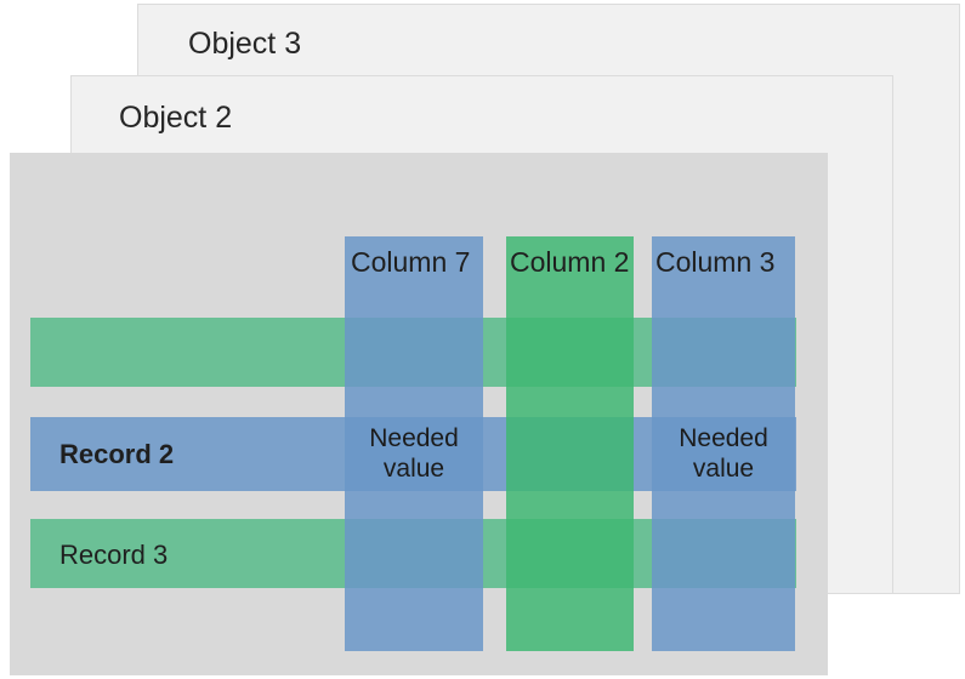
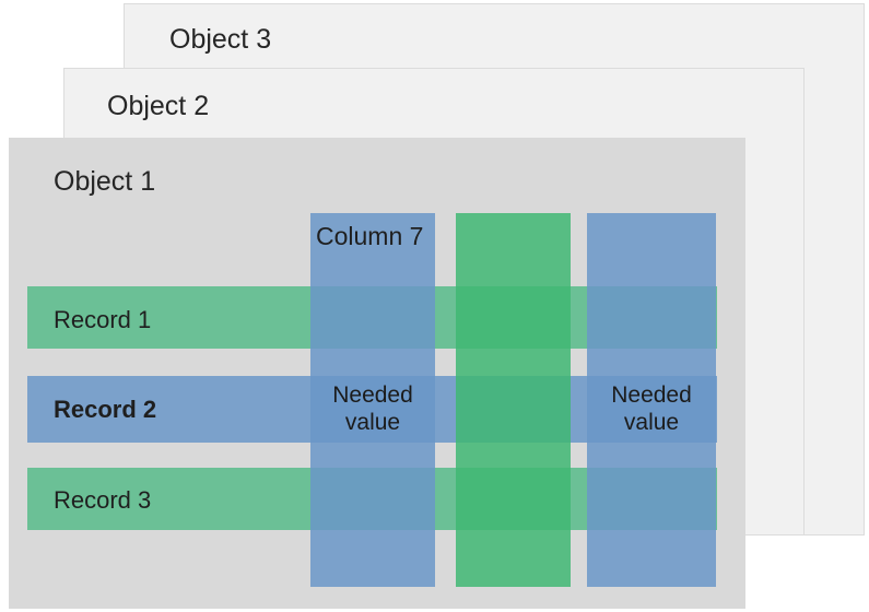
  Object 3
  Object 2
+ Object 1
+ Record 1
  Record 2
  Record 3
  Column 7
- Column 2
- Column 3
  Needed
  value
  Needed
  value
